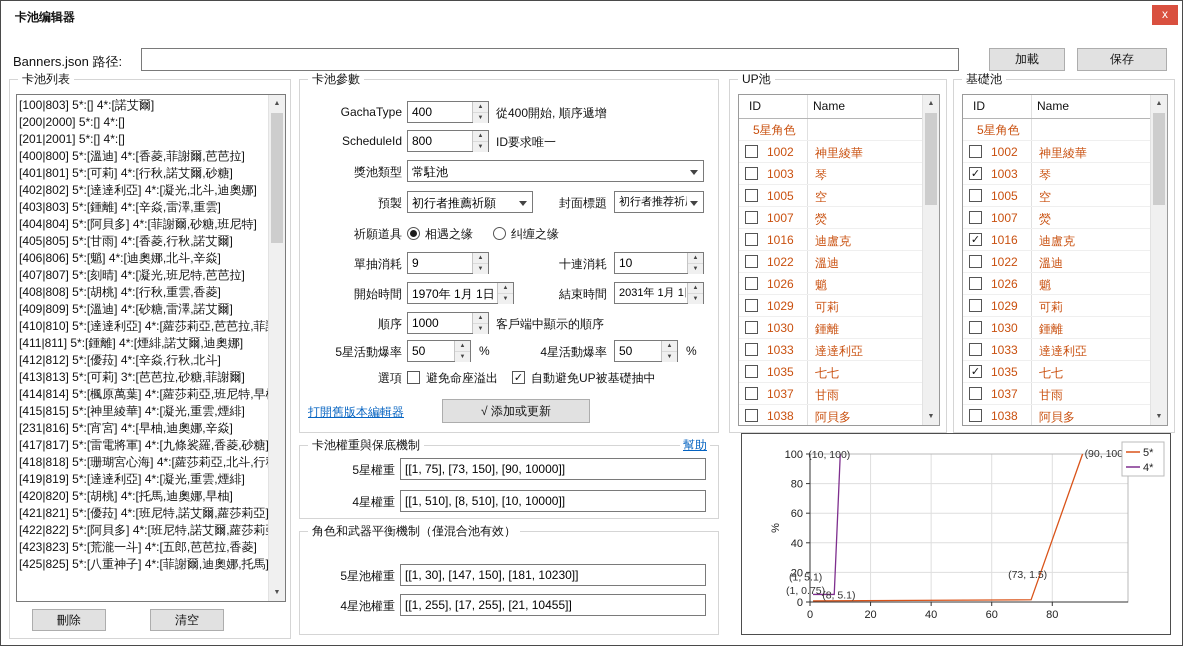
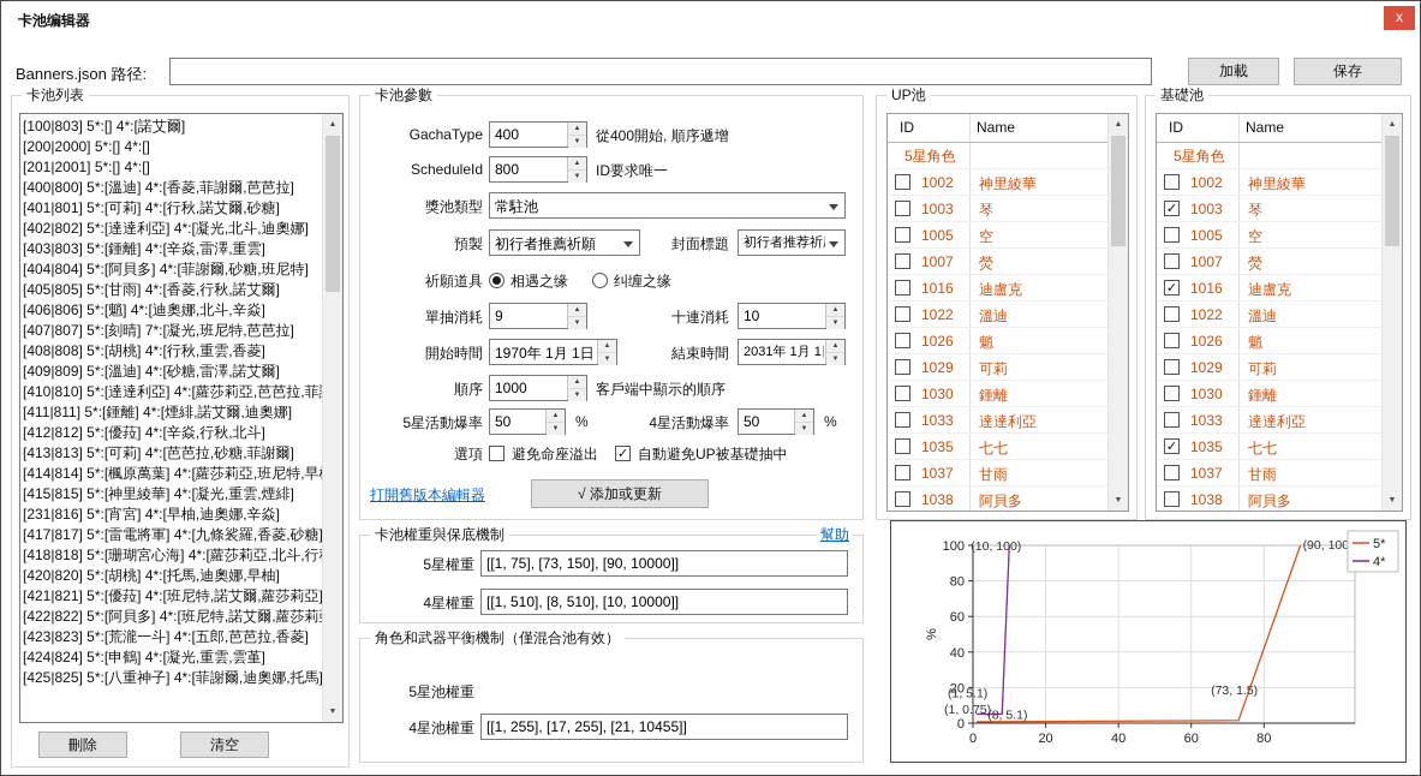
  卡池编辑器
  x
  Banners.json 路径:
  加載
  保存
  卡池列表
  [100|803] 5*:[] 4*:[諾艾爾]
  [200|2000] 5*:[] 4*:[]
  [201|2001] 5*:[] 4*:[]
  [400|800] 5*:[溫迪] 4*:[香菱,菲謝爾,芭芭拉]
  [401|801] 5*:[可莉] 4*:[行秋,諾艾爾,砂糖]
  [402|802] 5*:[達達利亞] 4*:[凝光,北斗,迪奧娜]
  [403|803] 5*:[鍾離] 4*:[辛焱,雷澤,重雲]
  [404|804] 5*:[阿貝多] 4*:[菲謝爾,砂糖,班尼特]
  [405|805] 5*:[甘雨] 4*:[香菱,行秋,諾艾爾]
  [406|806] 5*:[魈] 4*:[迪奧娜,北斗,辛焱]
- [407|807] 5*:[刻晴] 4*:[凝光,班尼特,芭芭拉]
+ [407|807] 5*:[刻晴] 7*:[凝光,班尼特,芭芭拉]
  [408|808] 5*:[胡桃] 4*:[行秋,重雲,香菱]
  [409|809] 5*:[溫迪] 4*:[砂糖,雷澤,諾艾爾]
  [410|810] 5*:[達達利亞] 4*:[蘿莎莉亞,芭芭拉,菲
  [411|811] 5*:[鍾離] 4*:[煙緋,諾艾爾,迪奧娜]
  [412|812] 5*:[優菈] 4*:[辛焱,行秋,北斗]
- [413|813] 5*:[可莉] 3*:[芭芭拉,砂糖,菲謝爾]
+ [413|813] 5*:[可莉] 4*:[芭芭拉,砂糖,菲謝爾]
  [414|814] 5*:[楓原萬葉] 4*:[蘿莎莉亞,班尼特,早
  [415|815] 5*:[神里綾華] 4*:[凝光,重雲,煙緋]
  [231|816] 5*:[宵宮] 4*:[早柚,迪奧娜,辛焱]
  [417|817] 5*:[雷電將軍] 4*:[九條裟羅,香菱,砂糖
  [418|818] 5*:[珊瑚宮心海] 4*:[蘿莎莉亞,北斗,行
- [419|819] 5*:[達達利亞] 4*:[凝光,重雲,煙緋]
  [420|820] 5*:[胡桃] 4*:[托馬,迪奧娜,早柚]
  [421|821] 5*:[優菈] 4*:[班尼特,諾艾爾,蘿莎莉亞
  [422|822] 5*:[阿貝多] 4*:[班尼特,諾艾爾,蘿莎莉
  [423|823] 5*:[荒瀧一斗] 4*:[五郎,芭芭拉,香菱]
+ [424|824] 5*:[申鶴] 4*:[凝光,重雲,雲堇]
  [425|825] 5*:[八重神子] 4*:[菲謝爾,迪奧娜,托馬
  刪除
  清空
  卡池參數
  GachaType
  400
  從400開始, 順序遞增
  ScheduleId
  800
  ID要求唯一
  獎池類型
  常駐池
  預製
  初行者推薦祈願
  封面標題
  初行者推荐祈
  祈願道具
  相遇之缘
  纠缠之缘
  單抽消耗
  9
  十連消耗
  10
  開始時間
  1970年 1月 1日
  結束時間
  2031年 1月 1
  順序
  1000
  客戶端中顯示的順序
  5星活動爆率
  50
  %
  4星活動爆率
  50
  %
  選項
  避免命座溢出
  自動避免UP被基礎抽中
  打開舊版本編輯器
  √ 添加或更新
  卡池權重與保底機制
  幫助
  5星權重
  [[1, 75], [73, 150], [90, 10000]]
  4星權重
  [[1, 510], [8, 510], [10, 10000]]
  角色和武器平衡機制（僅混合池有效）
  5星池權重
- [[1, 30], [147, 150], [181, 10230]]
  4星池權重
  [[1, 255], [17, 255], [21, 10455]]
  UP池
  ID
  Name
  5星角色
  1002
  神里綾華
  1003
  琴
  1005
  空
  1007
  熒
  1016
  迪盧克
  1022
  溫迪
  1026
  魈
  1029
  可莉
  1030
  鍾離
  1033
  達達利亞
  1035
  七七
  1037
  甘雨
  1038
  阿貝多
  基礎池
  ID
  Name
  5星角色
  1002
  神里綾華
  1003
  琴
  1005
  空
  1007
  熒
  1016
  迪盧克
  1022
  溫迪
  1026
  魈
  1029
  可莉
  1030
  鍾離
  1033
  達達利亞
  1035
  七七
  1037
  甘雨
  1038
  阿貝多
  0
  20
  40
  60
  80
  100
  0
  20
  40
  60
  80
  (10, 100)
  (90, 100
  (1, 5.1)
  (1, 0.75)
  (8, 5.1)
  (73, 1.5)
  5*
  4*
